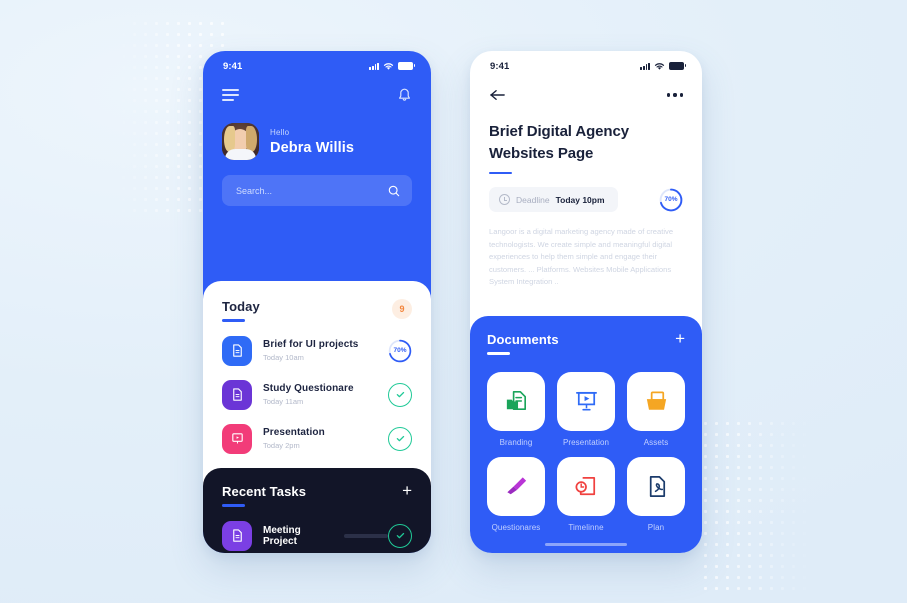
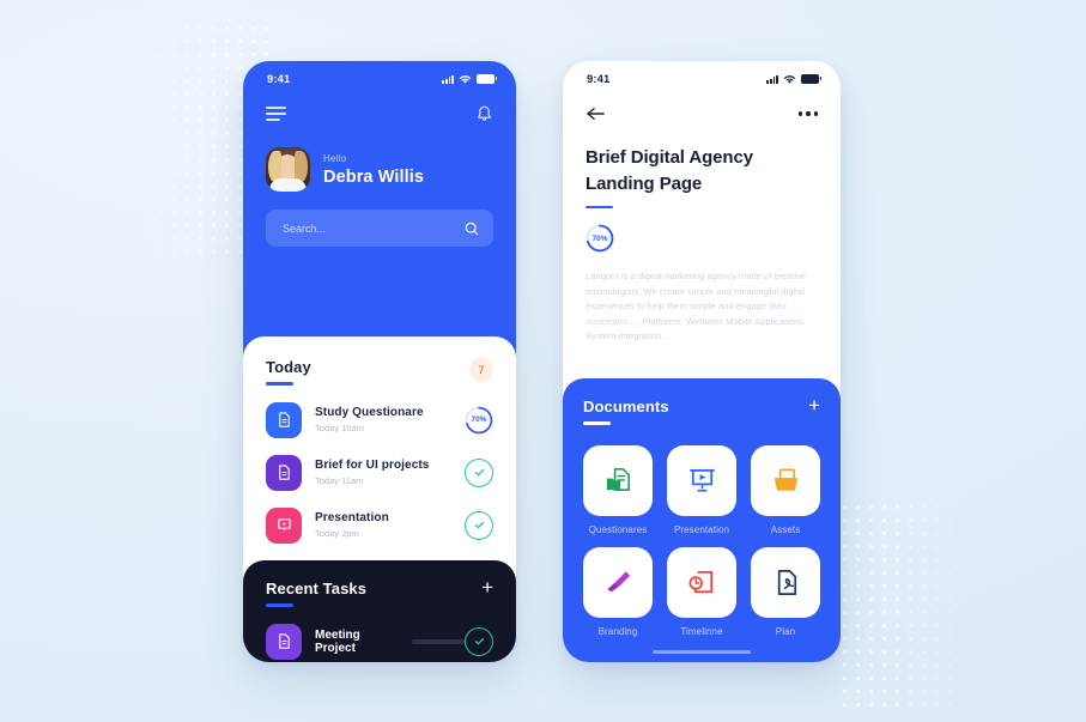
  9:41
  Hello
  Debra Willis
  Search...
  Today
- 9
+ 7
- Brief for UI projects
+ Study Questionare
  Today 10am
- Study Questionare
+ Brief for UI projects
  Today 11am
  Presentation
  Today 2pm
  Recent Tasks
  +
  Meeting Project
  9:41
- Brief Digital Agency Websites Page
+ Brief Digital Agency Landing Page
- Deadline
- Today 10pm
  Langoor is a digital marketing agency made of creative technologists. We create simple and meaningful digital experiences to help them simple and engage their customers. ... Platforms. Websites Mobile Applications System Integration ..
  Documents
  +
- Branding
+ Questionares
  Presentation
  Assets
- Questionares
+ Branding
  Timelinne
  Plan
